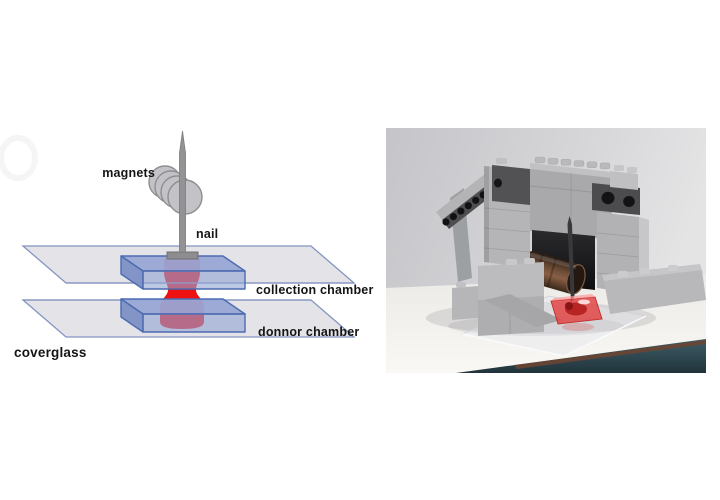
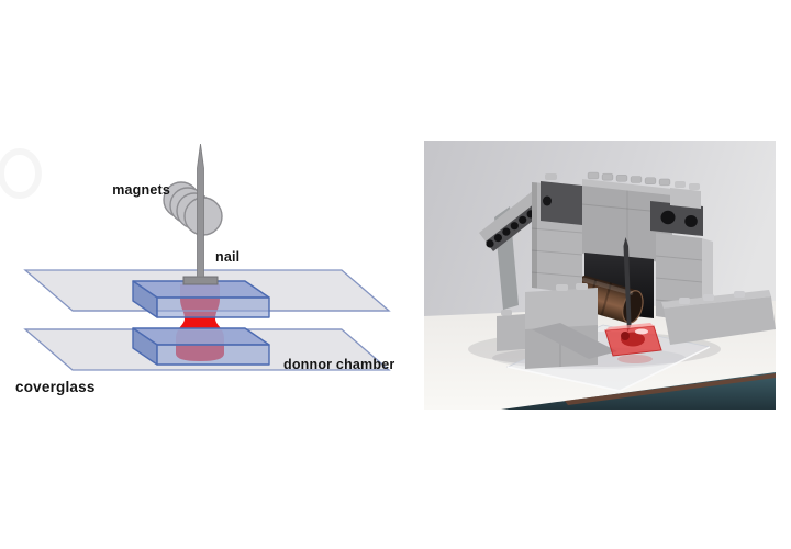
  magnets
  nail
- collection chamber
  donnor chamber
  coverglass
